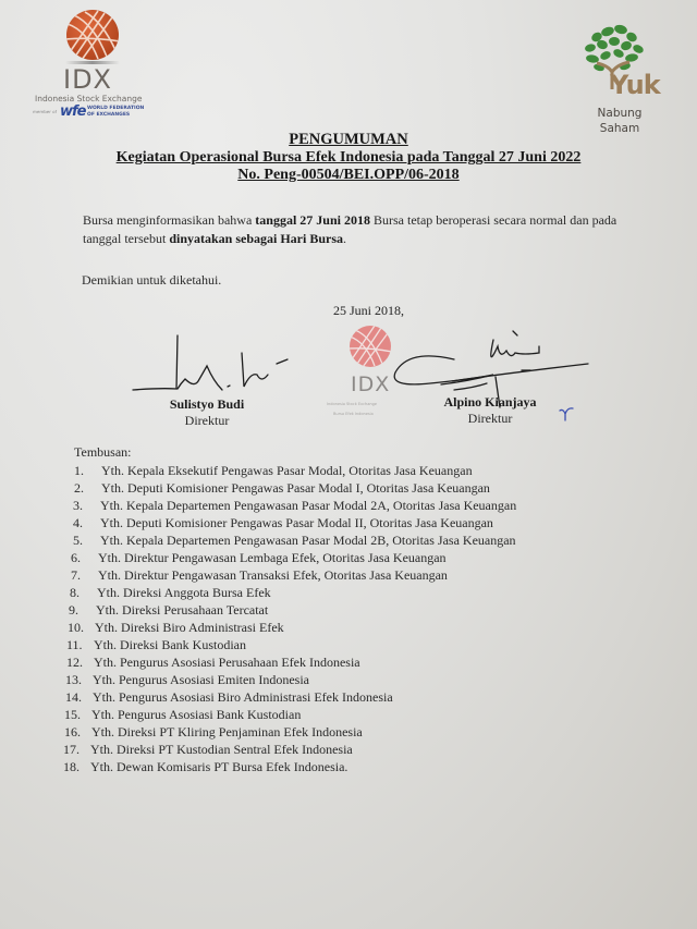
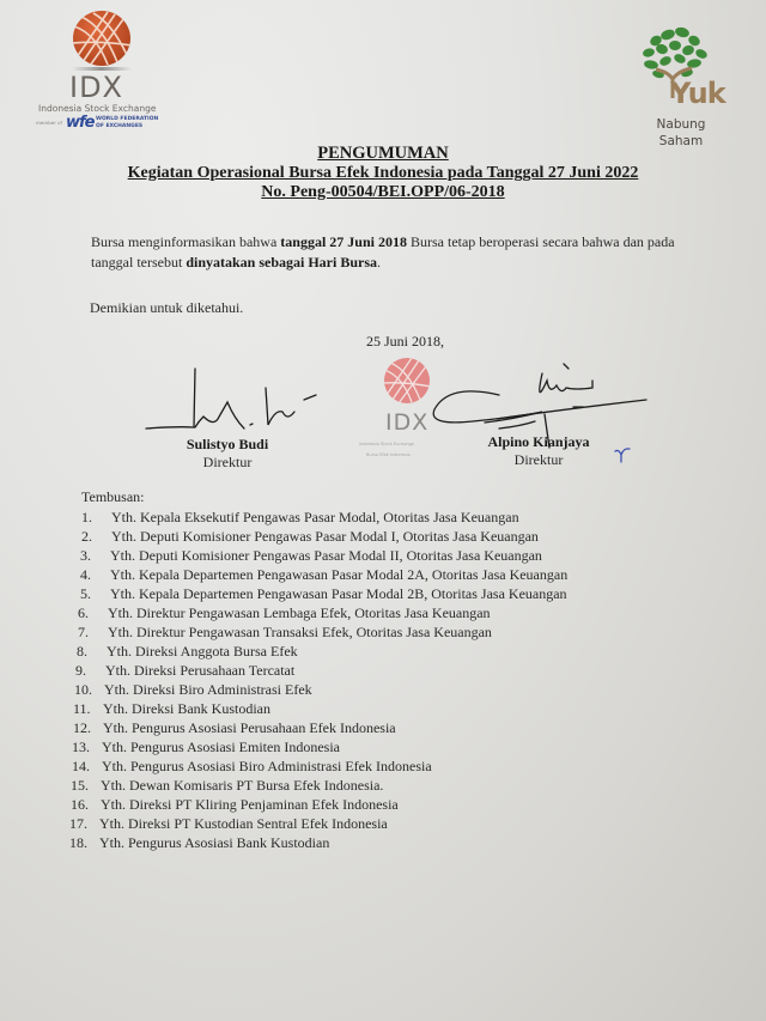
  IDX
  Indonesia Stock Exchange
  wfe
  Yuk
  Nabung
  Saham
  PENGUMUMAN
  Kegiatan Operasional Bursa Efek Indonesia pada Tanggal 27 Juni 2022
  No. Peng-00504/BEI.OPP/06-2018
- Bursa menginformasikan bahwa tanggal 27 Juni 2018 Bursa tetap beroperasi secara normal dan pada tanggal tersebut dinyatakan sebagai Hari Bursa.
+ Bursa menginformasikan bahwa tanggal 27 Juni 2018 Bursa tetap beroperasi secara bahwa dan pada tanggal tersebut dinyatakan sebagai Hari Bursa.
  Demikian untuk diketahui.
  25 Juni 2018,
  IDX
  Sulistyo Budi
  Direktur
  Alpino Kianjaya
  Direktur
  Tembusan:
  1.
  Yth. Kepala Eksekutif Pengawas Pasar Modal, Otoritas Jasa Keuangan
  2.
  Yth. Deputi Komisioner Pengawas Pasar Modal I, Otoritas Jasa Keuangan
  3.
- Yth. Kepala Departemen Pengawasan Pasar Modal 2A, Otoritas Jasa Keuangan
+ Yth. Deputi Komisioner Pengawas Pasar Modal II, Otoritas Jasa Keuangan
  4.
- Yth. Deputi Komisioner Pengawas Pasar Modal II, Otoritas Jasa Keuangan
+ Yth. Kepala Departemen Pengawasan Pasar Modal 2A, Otoritas Jasa Keuangan
  5.
  Yth. Kepala Departemen Pengawasan Pasar Modal 2B, Otoritas Jasa Keuangan
  6.
  Yth. Direktur Pengawasan Lembaga Efek, Otoritas Jasa Keuangan
  7.
  Yth. Direktur Pengawasan Transaksi Efek, Otoritas Jasa Keuangan
  8.
  Yth. Direksi Anggota Bursa Efek
  9.
  Yth. Direksi Perusahaan Tercatat
  10.
  Yth. Direksi Biro Administrasi Efek
  11.
  Yth. Direksi Bank Kustodian
  12.
  Yth. Pengurus Asosiasi Perusahaan Efek Indonesia
  13.
  Yth. Pengurus Asosiasi Emiten Indonesia
  14.
  Yth. Pengurus Asosiasi Biro Administrasi Efek Indonesia
  15.
- Yth. Pengurus Asosiasi Bank Kustodian
+ Yth. Dewan Komisaris PT Bursa Efek Indonesia.
  16.
  Yth. Direksi PT Kliring Penjaminan Efek Indonesia
  17.
  Yth. Direksi PT Kustodian Sentral Efek Indonesia
  18.
- Yth. Dewan Komisaris PT Bursa Efek Indonesia.
+ Yth. Pengurus Asosiasi Bank Kustodian
